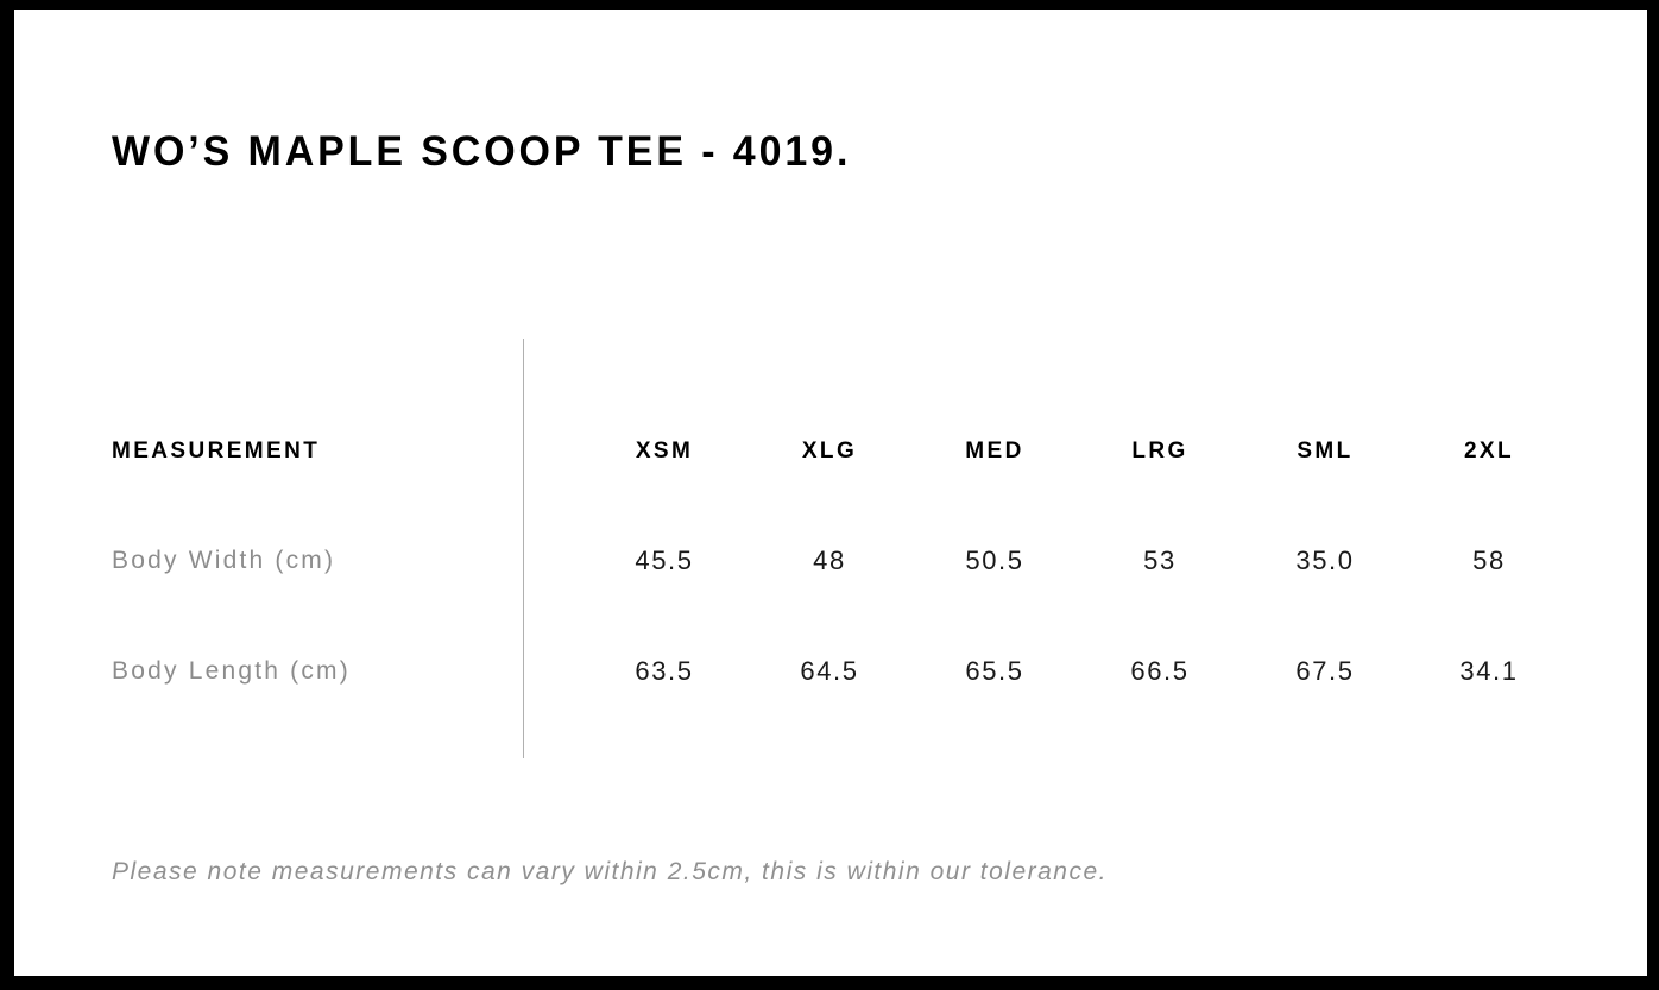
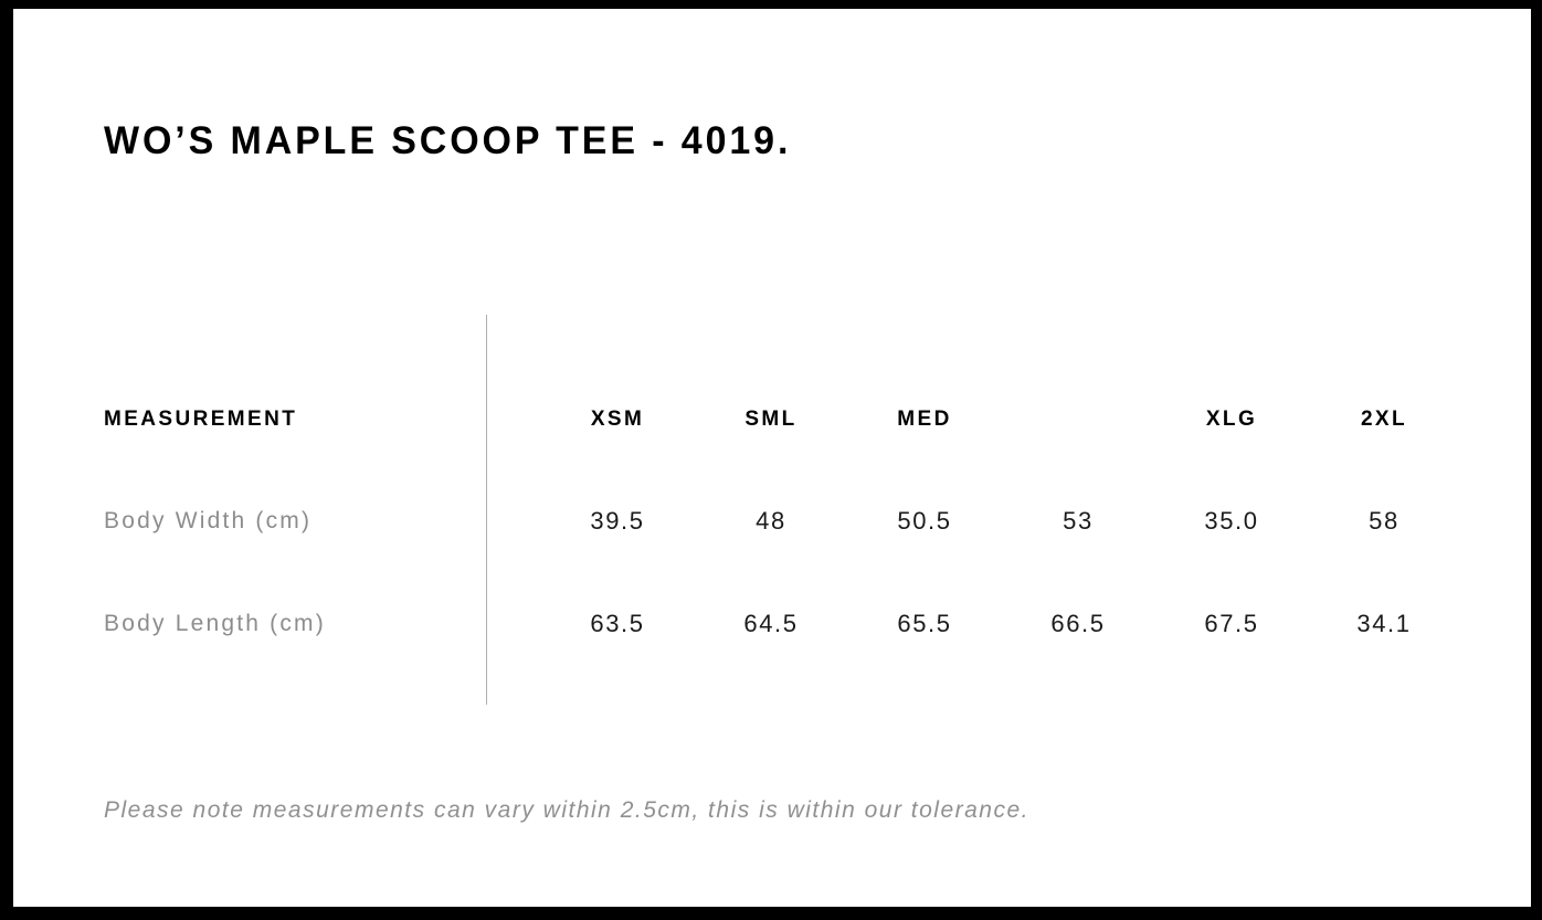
  WO’S MAPLE SCOOP TEE - 4019.
  MEASUREMENT
  XSM
- XLG
+ SML
  MED
- LRG
- SML
+ XLG
  2XL
  Body Width (cm)
- 45.5
+ 39.5
  48
  50.5
  53
  35.0
  58
  Body Length (cm)
  63.5
  64.5
  65.5
  66.5
  67.5
  34.1
  Please note measurements can vary within 2.5cm, this is within our tolerance.
